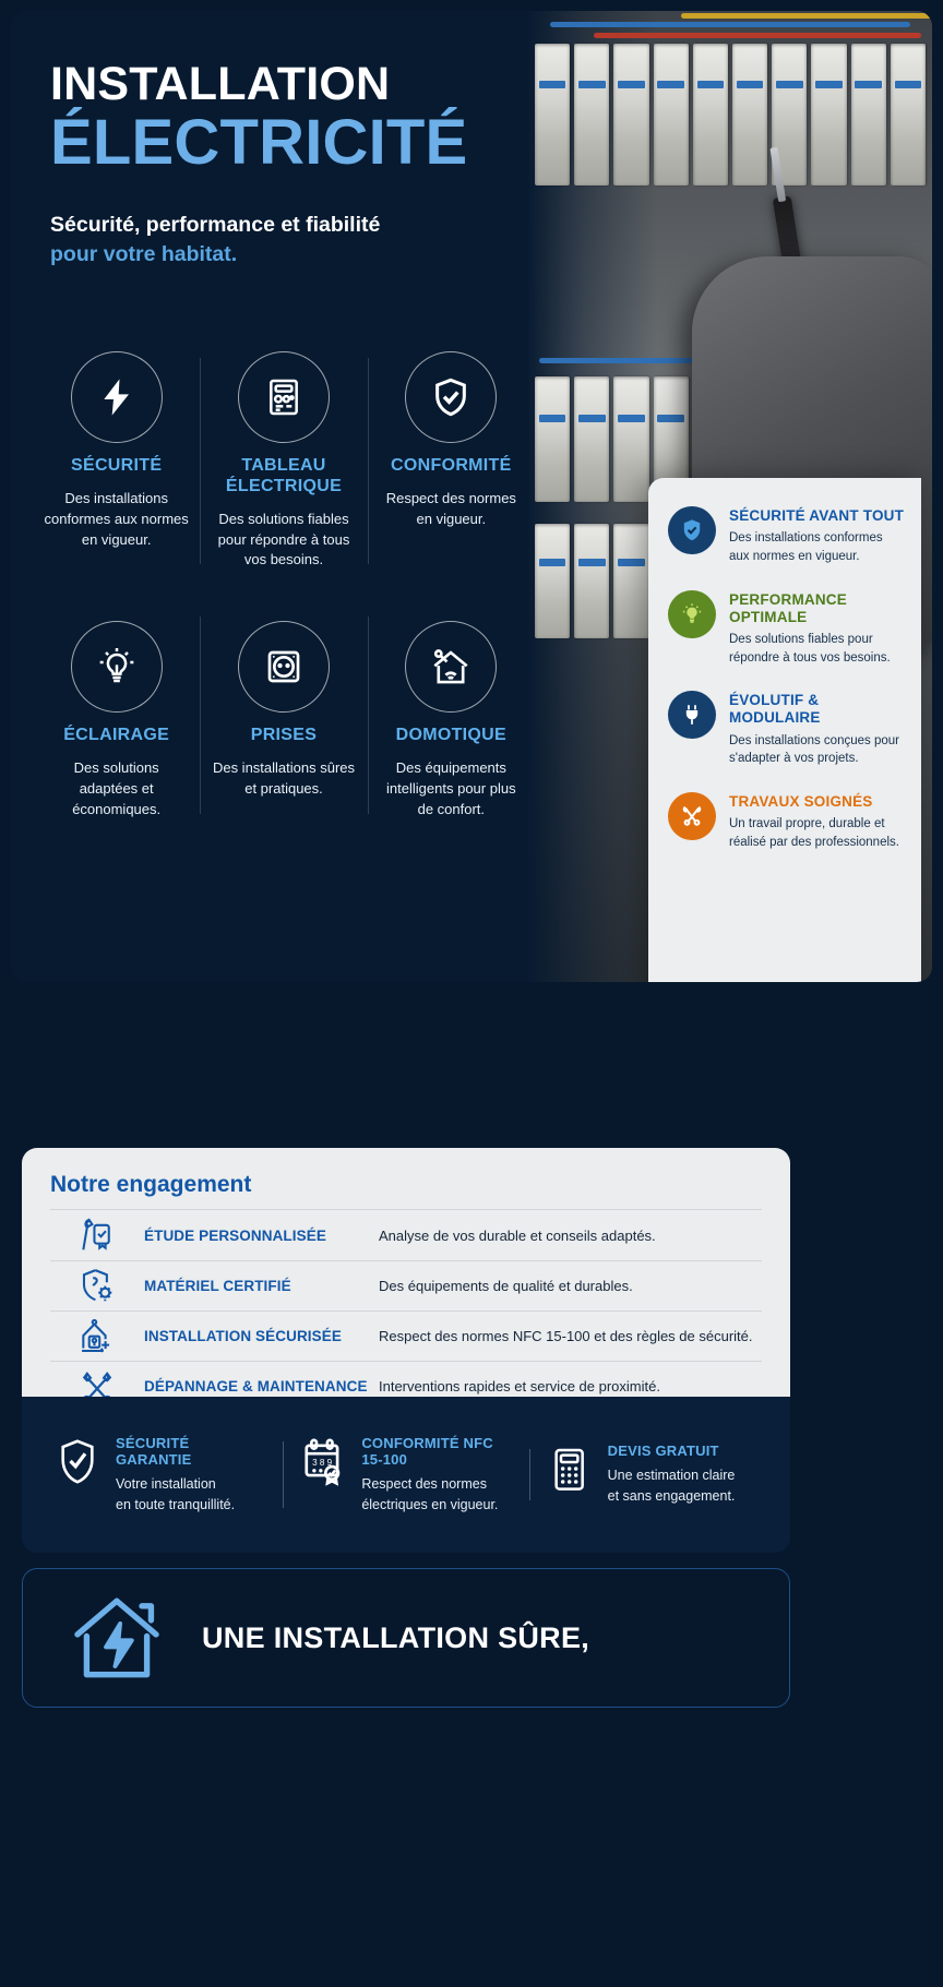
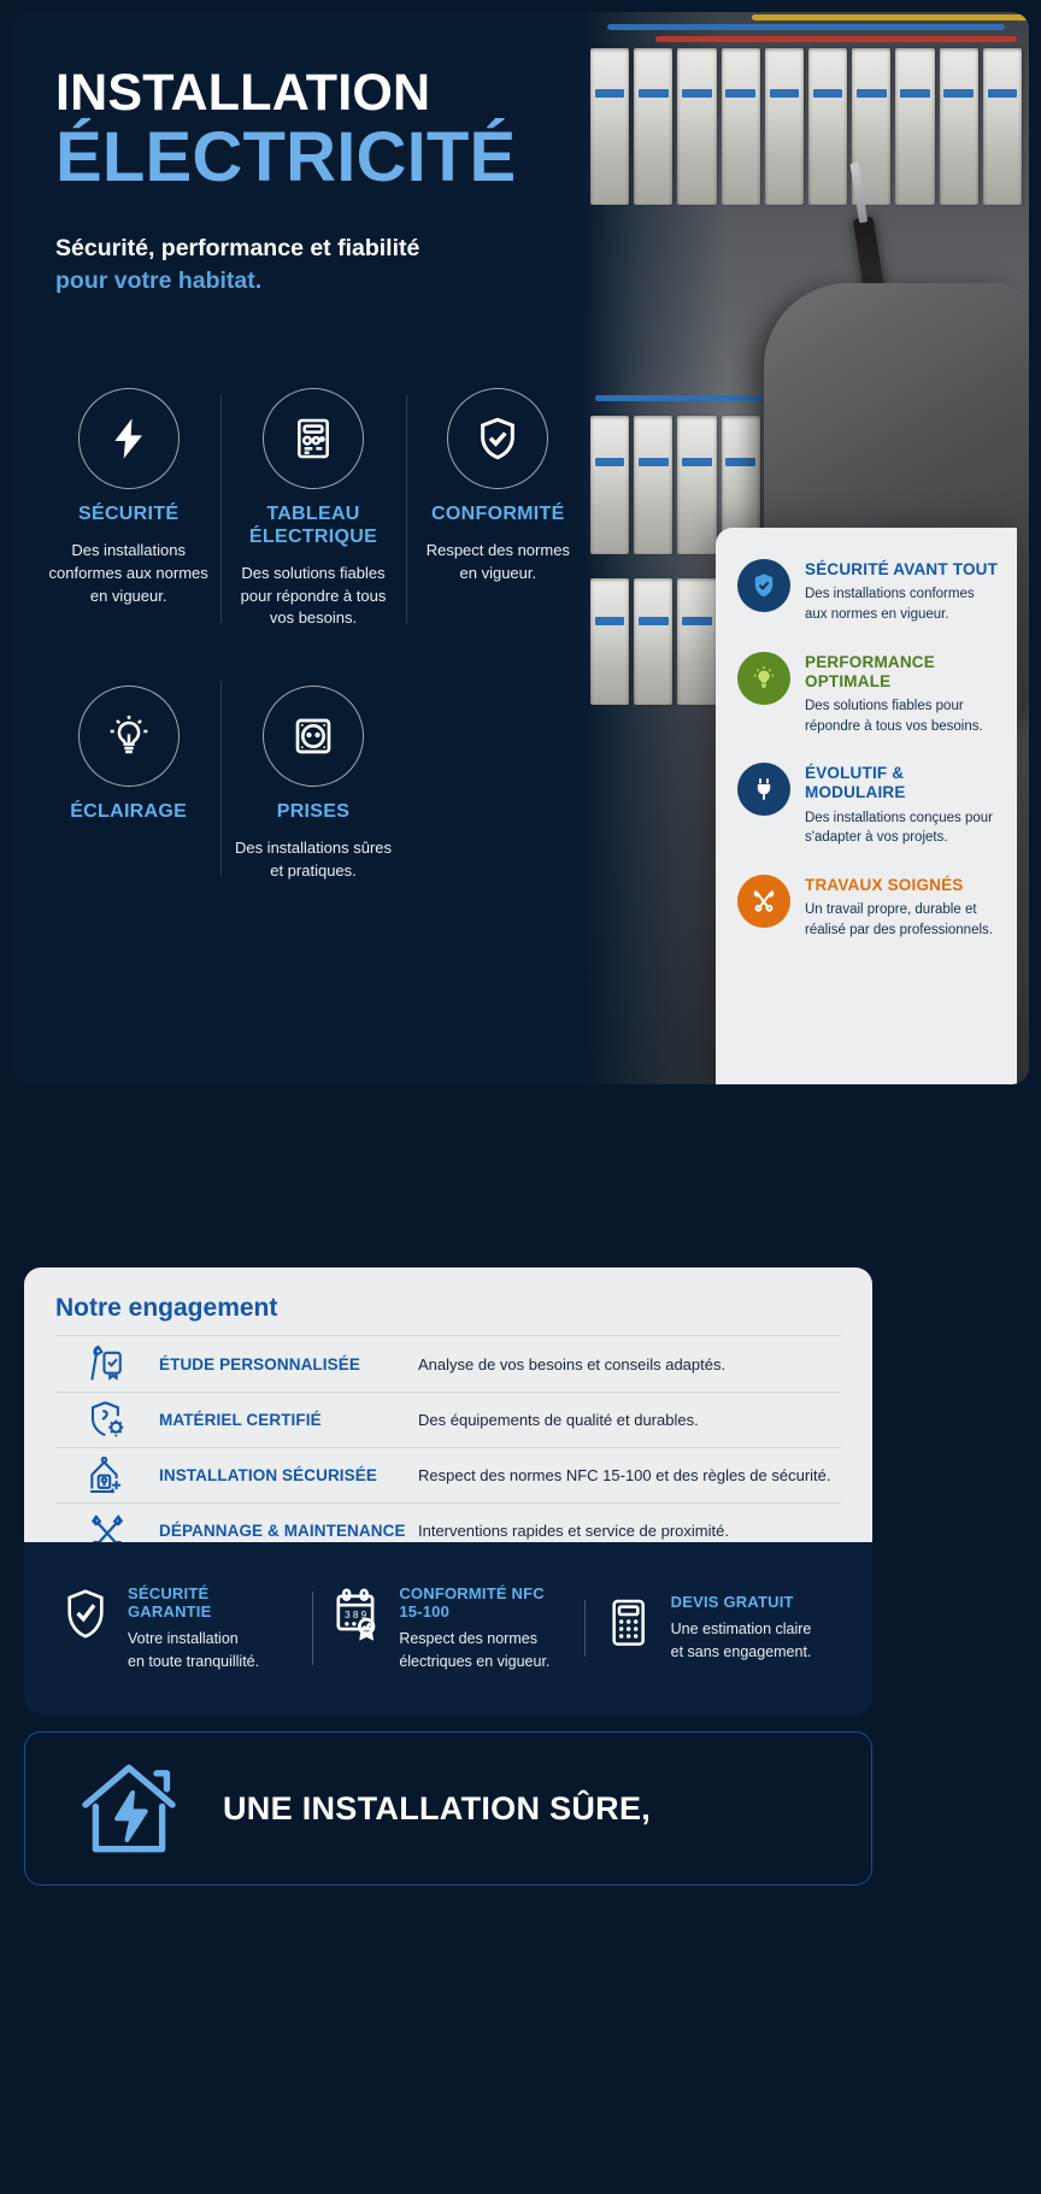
  INSTALLATION
  ÉLECTRICITÉ
  Sécurité, performance et fiabilité
  pour votre habitat.
  SÉCURITÉ
  Des installations conformes aux normes en vigueur.
  TABLEAU ÉLECTRIQUE
  Des solutions fiables pour répondre à tous vos besoins.
  CONFORMITÉ
  Respect des normes en vigueur.
  ÉCLAIRAGE
- Des solutions adaptées et économiques.
  PRISES
  Des installations sûres et pratiques.
- DOMOTIQUE
- Des équipements intelligents pour plus de confort.
  SÉCURITÉ AVANT TOUT
  Des installations conformes aux normes en vigueur.
  PERFORMANCE OPTIMALE
  Des solutions fiables pour répondre à tous vos besoins.
  ÉVOLUTIF & MODULAIRE
  Des installations conçues pour s'adapter à vos projets.
  TRAVAUX SOIGNÉS
  Un travail propre, durable et réalisé par des professionnels.
  Notre engagement
  ÉTUDE PERSONNALISÉE
- Analyse de vos durable et conseils adaptés.
+ Analyse de vos besoins et conseils adaptés.
  MATÉRIEL CERTIFIÉ
  Des équipements de qualité et durables.
  INSTALLATION SÉCURISÉE
  Respect des normes NFC 15-100 et des règles de sécurité.
  DÉPANNAGE & MAINTENANCE
  Interventions rapides et service de proximité.
  SÉCURITÉ GARANTIE
  Votre installation
  en toute tranquillité.
  3 8 9
  CONFORMITÉ NFC 15-100
  Respect des normes
  électriques en vigueur.
  DEVIS GRATUIT
  Une estimation claire
  et sans engagement.
  UNE INSTALLATION SÛRE,
